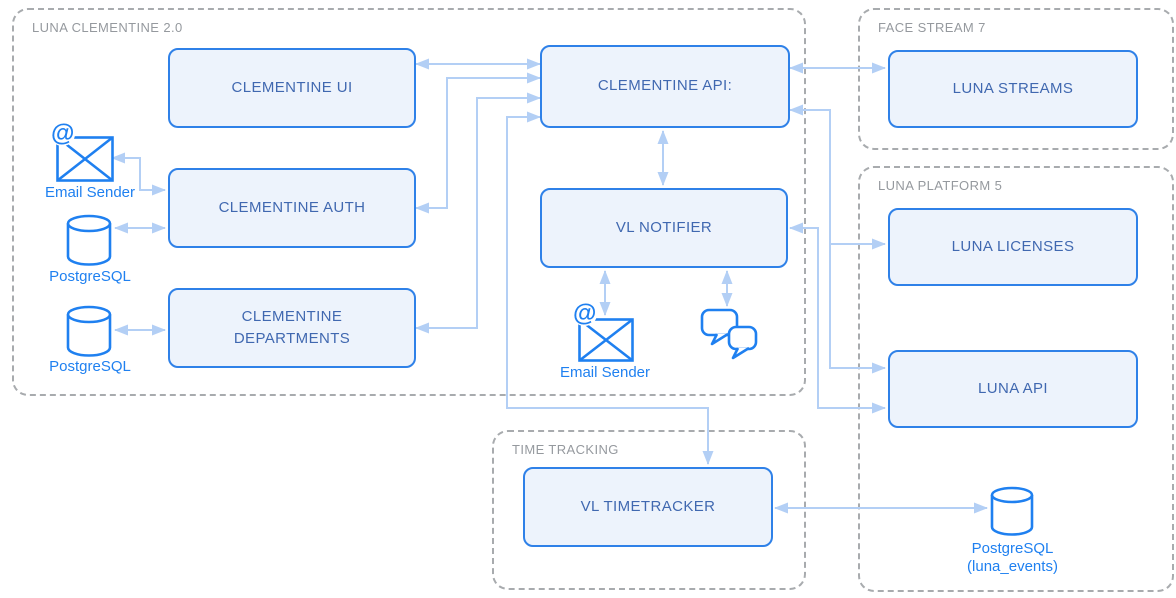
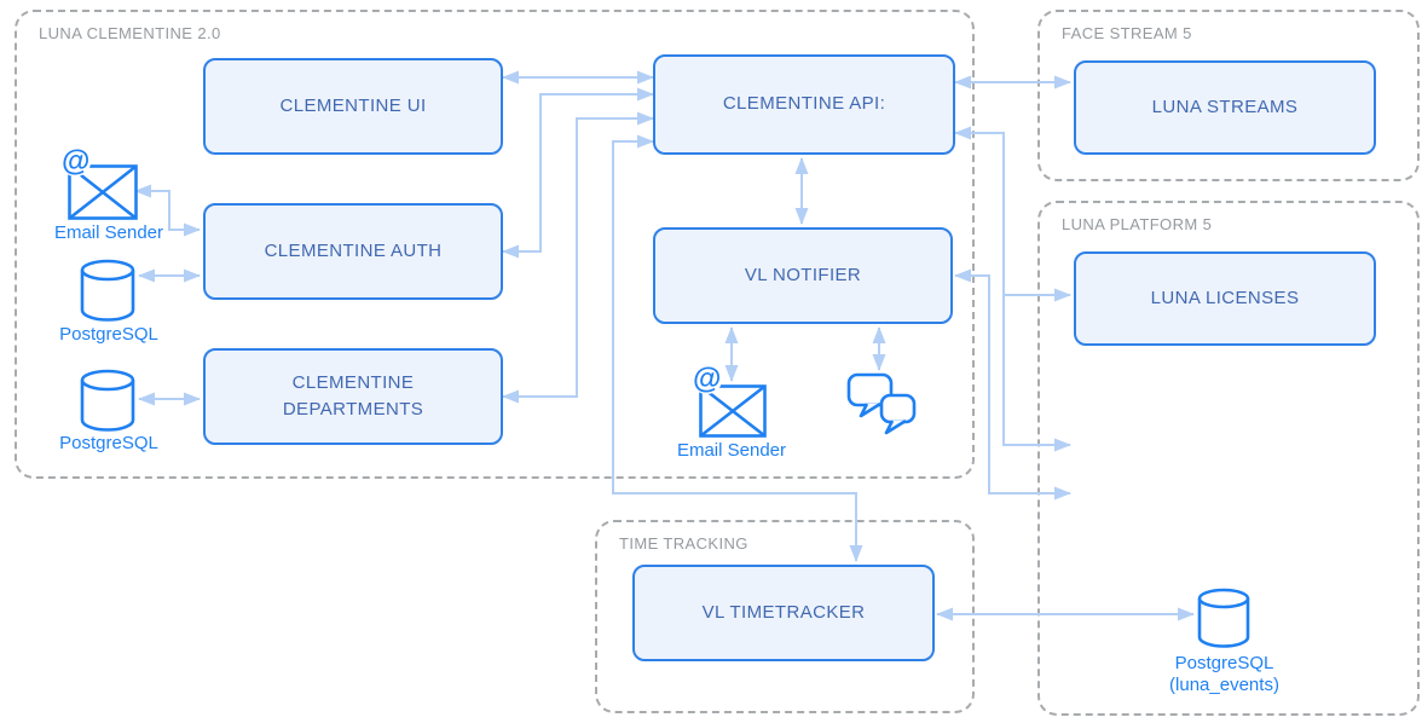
  LUNA CLEMENTINE 2.0
- FACE STREAM 7
+ FACE STREAM 5
  LUNA PLATFORM 5
  TIME TRACKING
  CLEMENTINE UI
  CLEMENTINE API:
  CLEMENTINE AUTH
  CLEMENTINE
  DEPARTMENTS
  VL NOTIFIER
  LUNA STREAMS
  LUNA LICENSES
- LUNA API
  VL TIMETRACKER
  @
  Email Sender
  PostgreSQL
  PostgreSQL
  @
  Email Sender
  PostgreSQL
  (luna_events)
